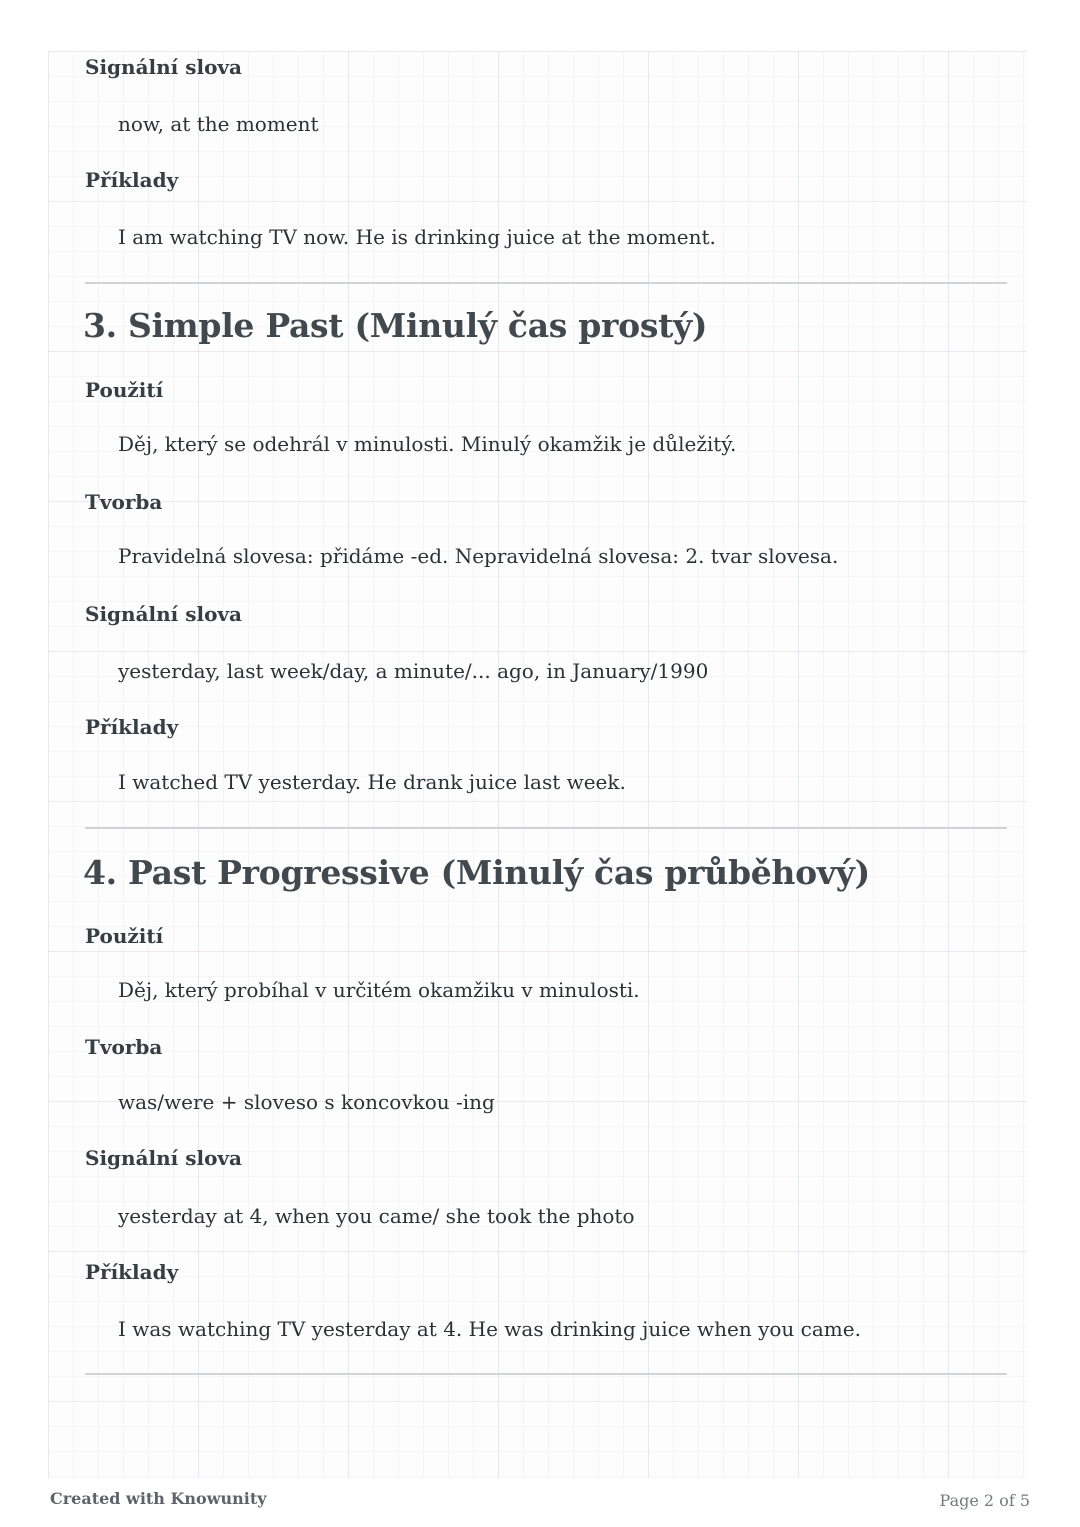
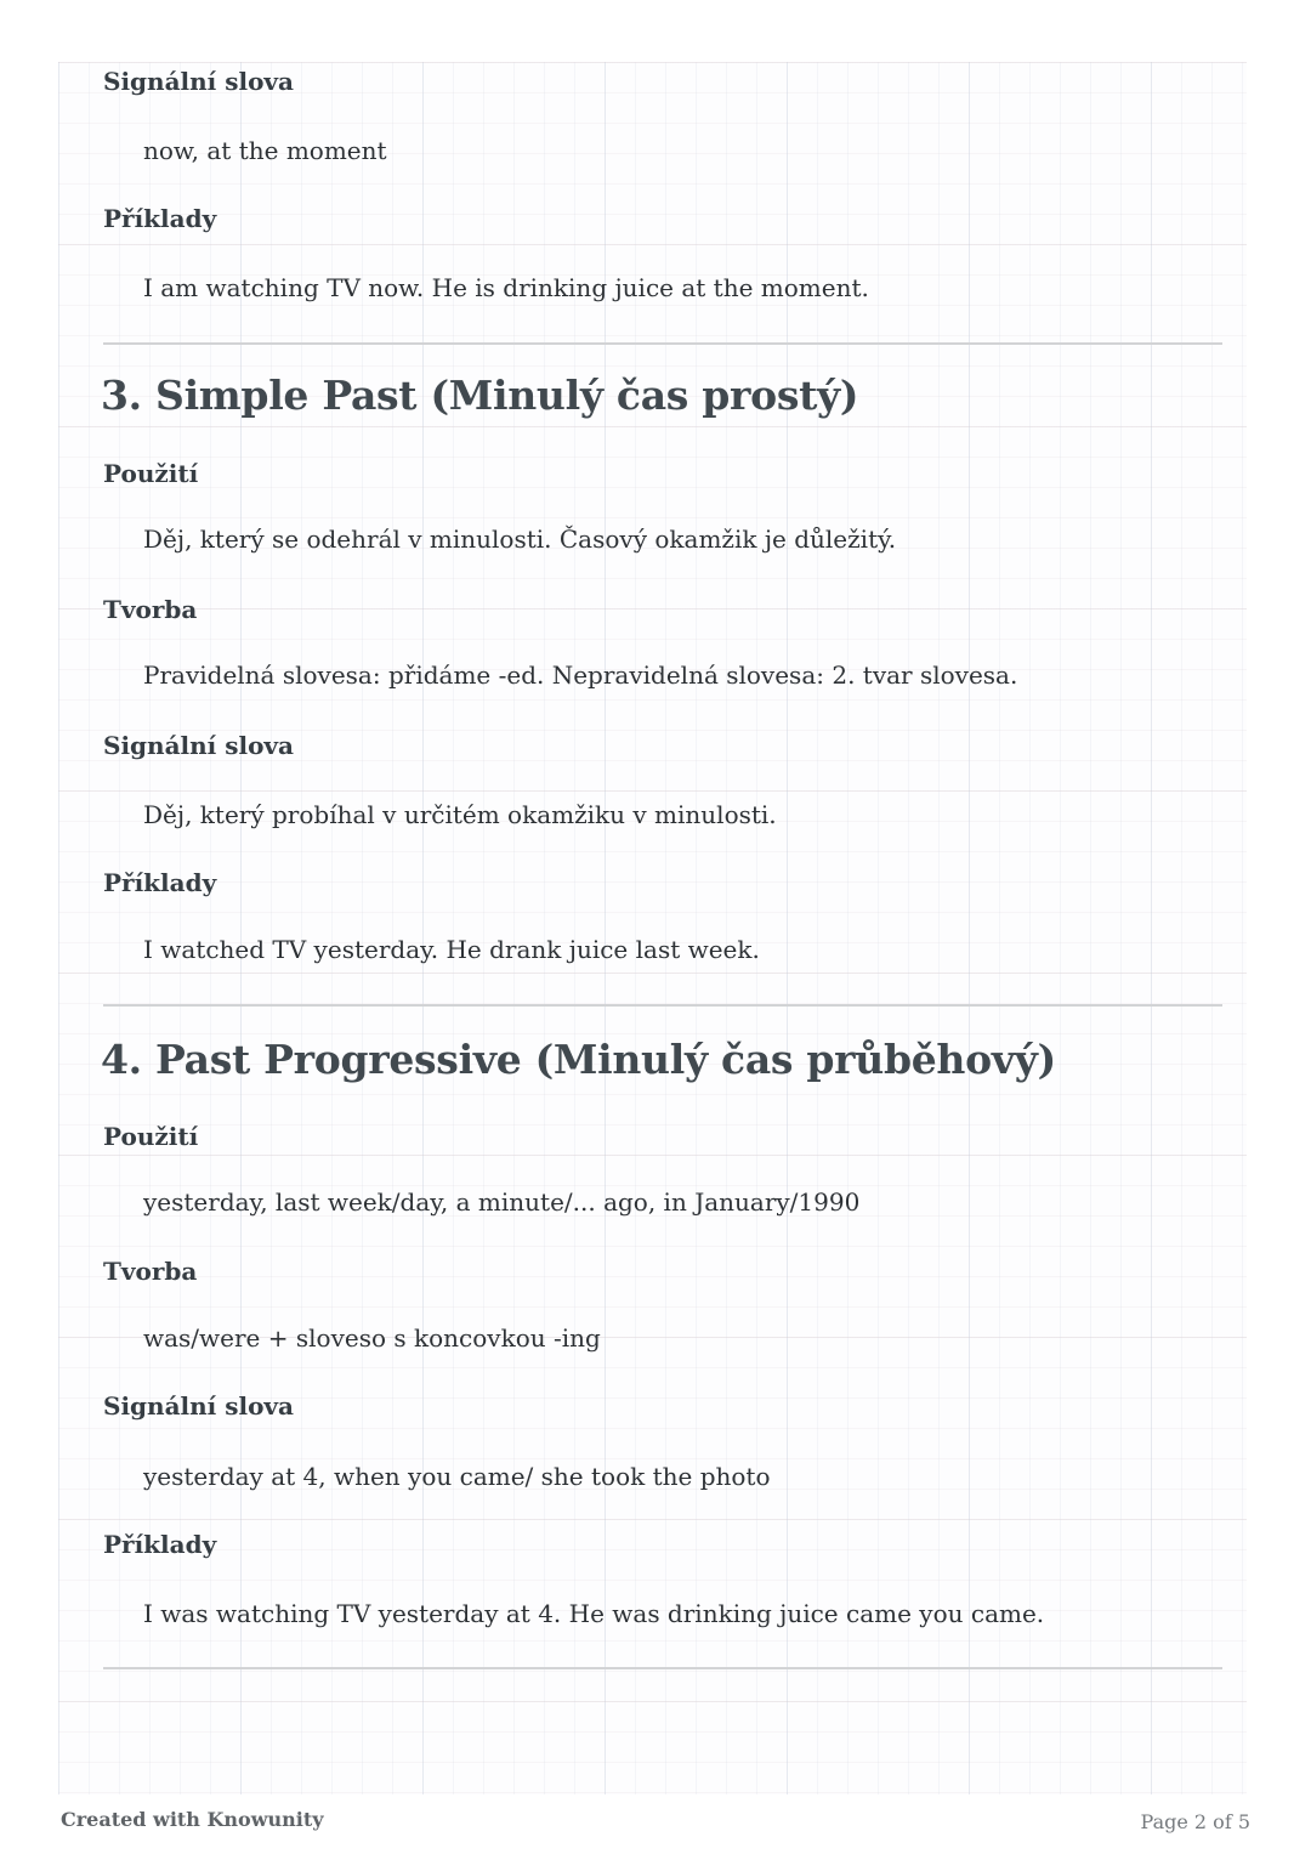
  Signální slova
  now, at the moment
  Příklady
  I am watching TV now. He is drinking juice at the moment.
  3. Simple Past (Minulý čas prostý)
  Použití
- Děj, který se odehrál v minulosti. Minulý okamžik je důležitý.
+ Děj, který se odehrál v minulosti. Časový okamžik je důležitý.
  Tvorba
  Pravidelná slovesa: přidáme -ed. Nepravidelná slovesa: 2. tvar slovesa.
  Signální slova
- yesterday, last week/day, a minute/... ago, in January/1990
+ Děj, který probíhal v určitém okamžiku v minulosti.
  Příklady
  I watched TV yesterday. He drank juice last week.
  4. Past Progressive (Minulý čas průběhový)
  Použití
- Děj, který probíhal v určitém okamžiku v minulosti.
+ yesterday, last week/day, a minute/... ago, in January/1990
  Tvorba
  was/were + sloveso s koncovkou -ing
  Signální slova
  yesterday at 4, when you came/ she took the photo
  Příklady
- I was watching TV yesterday at 4. He was drinking juice when you came.
+ I was watching TV yesterday at 4. He was drinking juice came you came.
  Created with Knowunity
  Page 2 of 5
